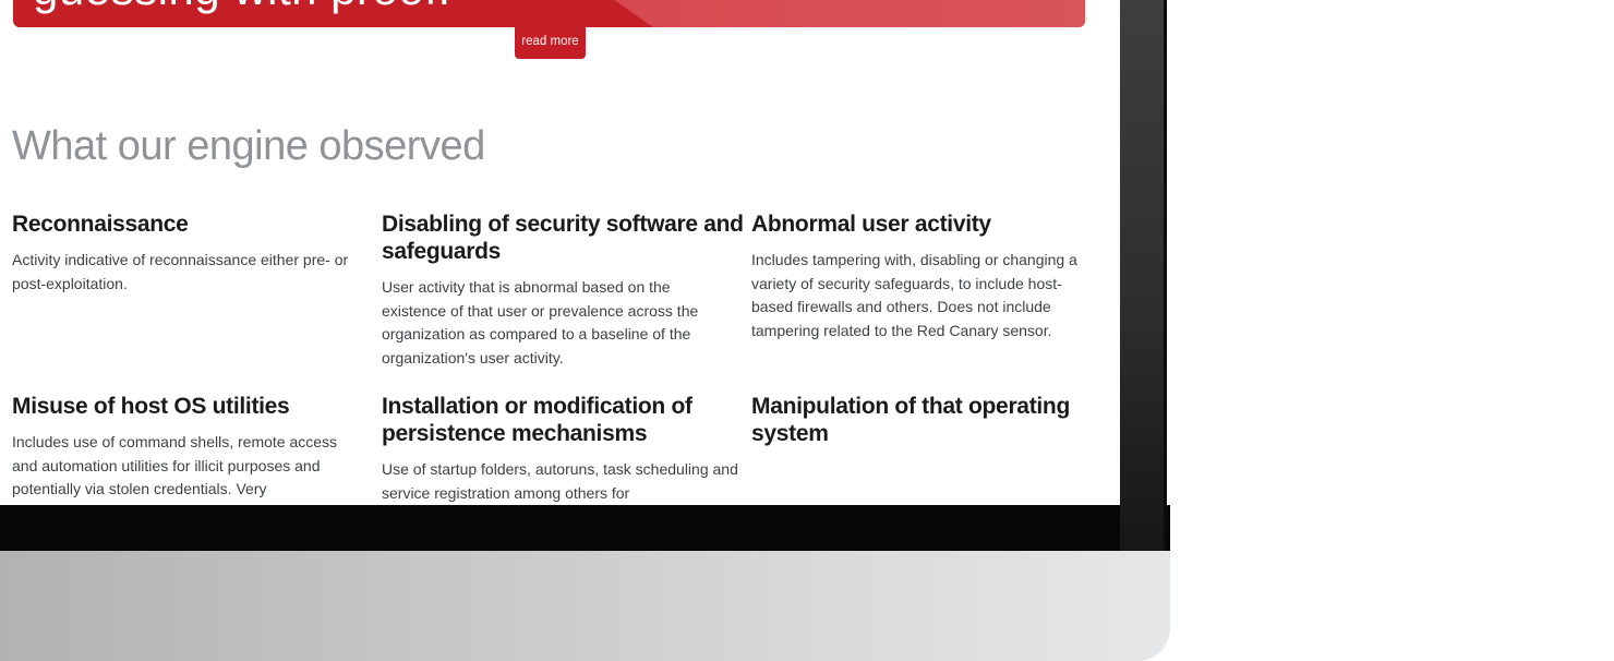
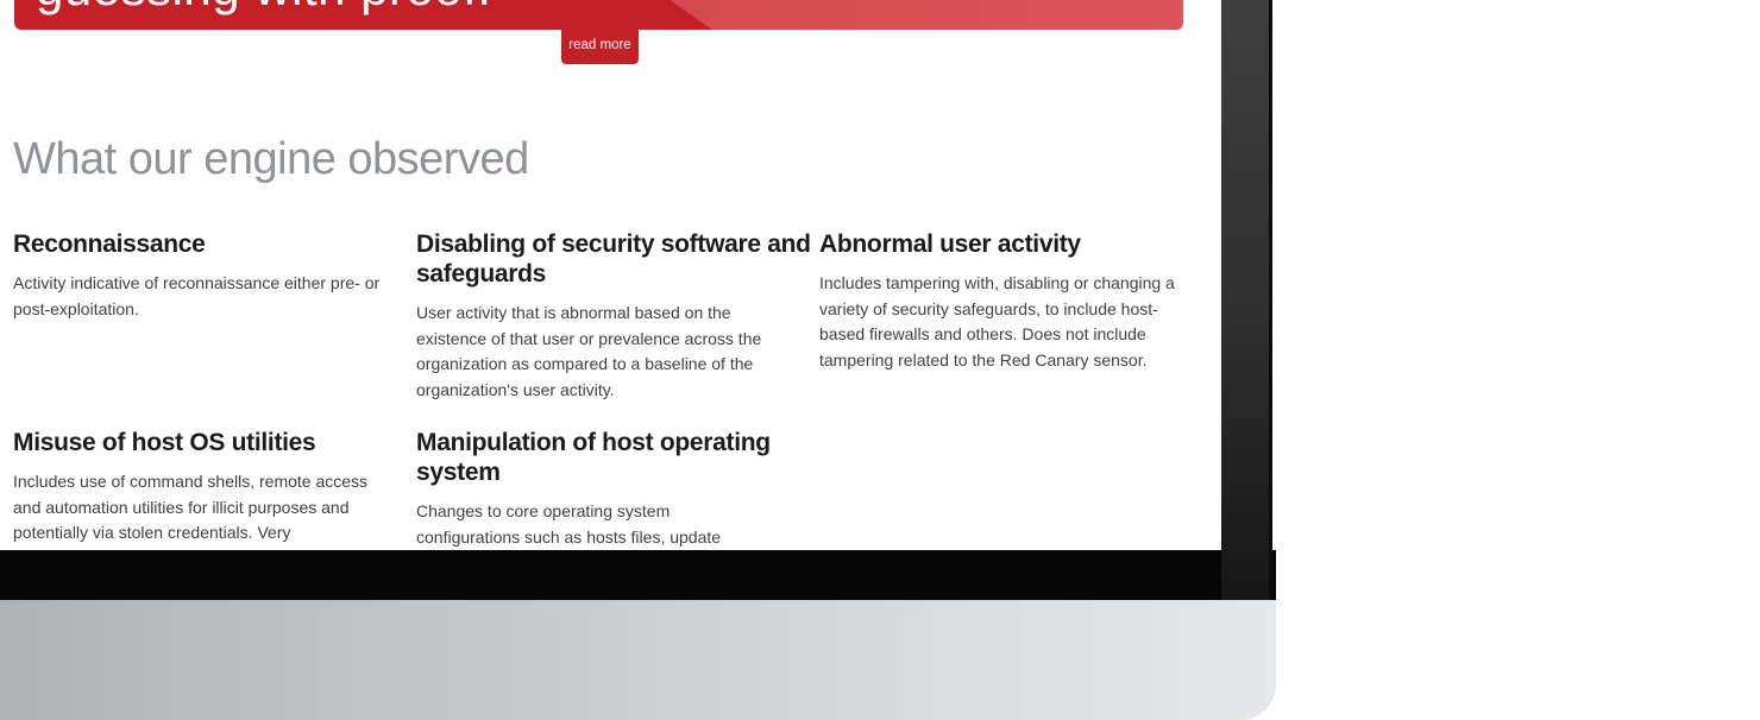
  read more
  What our engine observed
  Reconnaissance
  Activity indicative of reconnaissance either pre- or post-exploitation.
  Disabling of security software and safeguards
  User activity that is abnormal based on the existence of that user or prevalence across the organization as compared to a baseline of the organization's user activity.
  Abnormal user activity
  Includes tampering with, disabling or changing a variety of security safeguards, to include host-based firewalls and others. Does not include tampering related to the Red Canary sensor.
  Misuse of host OS utilities
  Includes use of command shells, remote access and automation utilities for illicit purposes and potentially via stolen credentials. Very
- Installation or modification of persistence mechanisms
- Use of startup folders, autoruns, task scheduling and service registration among others for
- Manipulation of that operating system
+ Manipulation of host operating system
+ Changes to core operating system configurations such as hosts files, update
